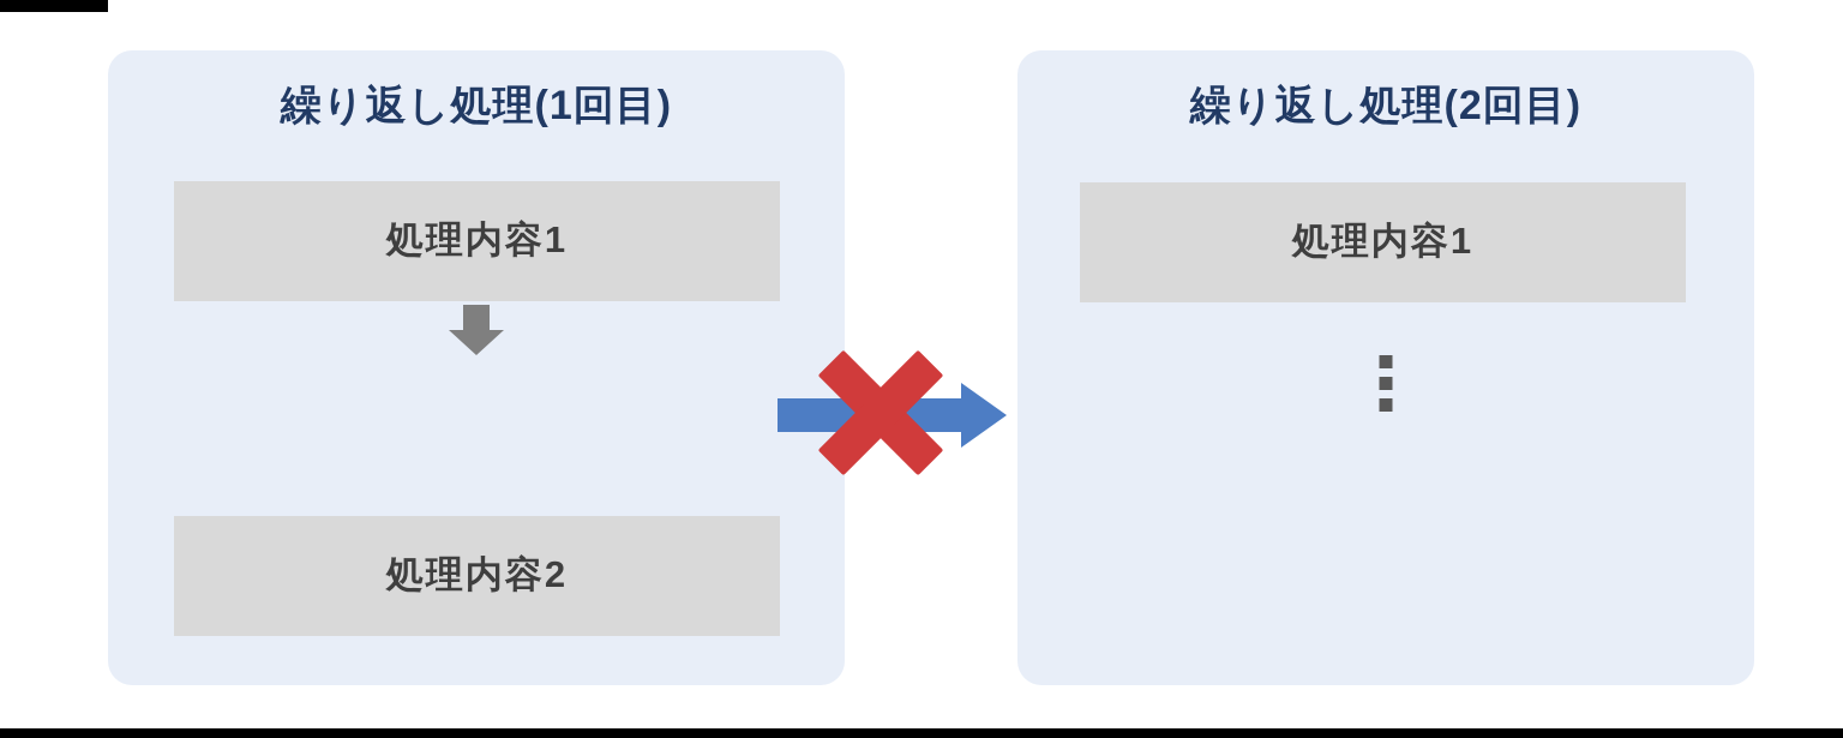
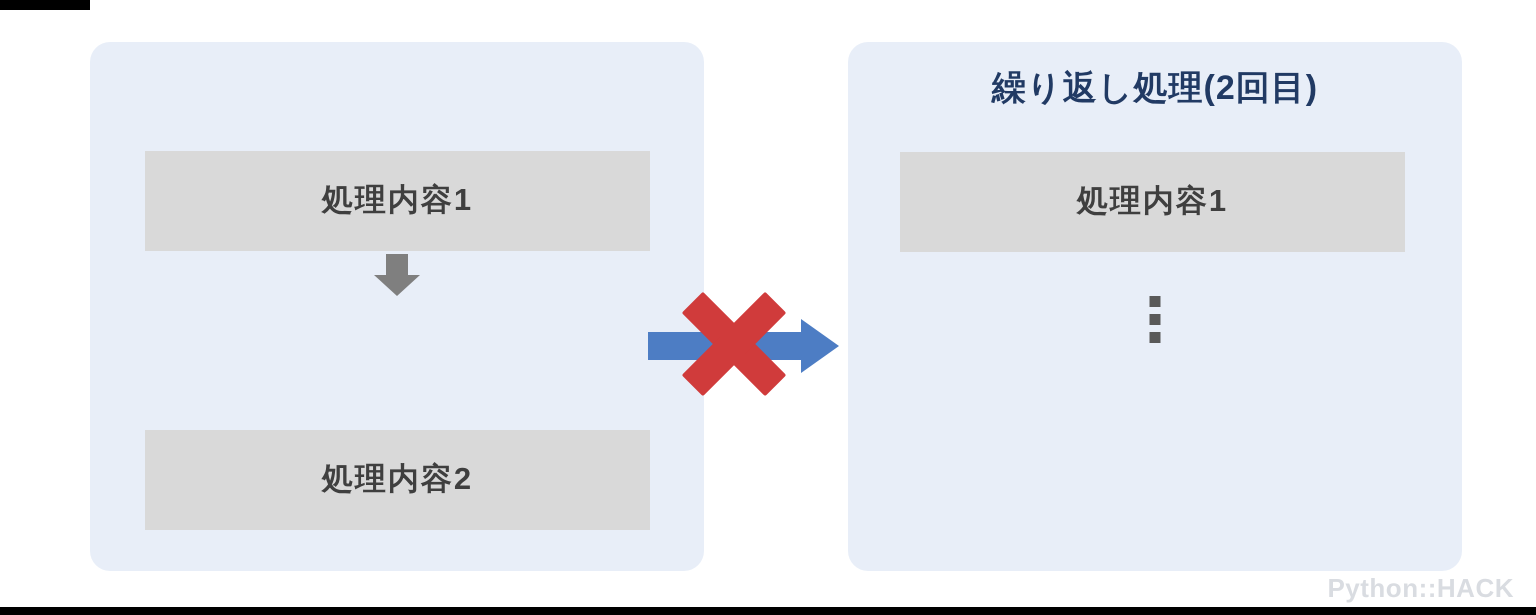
- 繰り返し処理(1回目)
  処理内容1
  処理内容2
  繰り返し処理(2回目)
  処理内容1
+ Python::HACK
